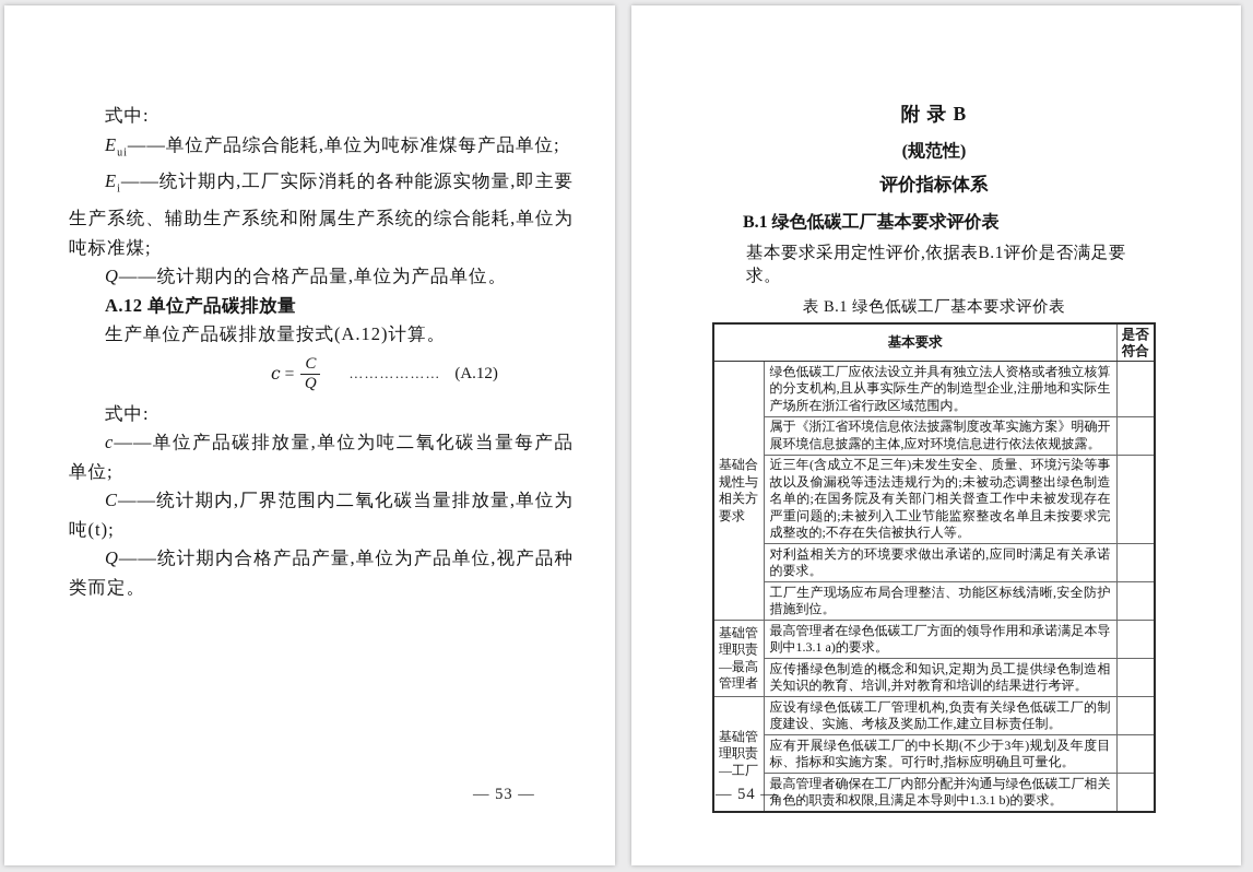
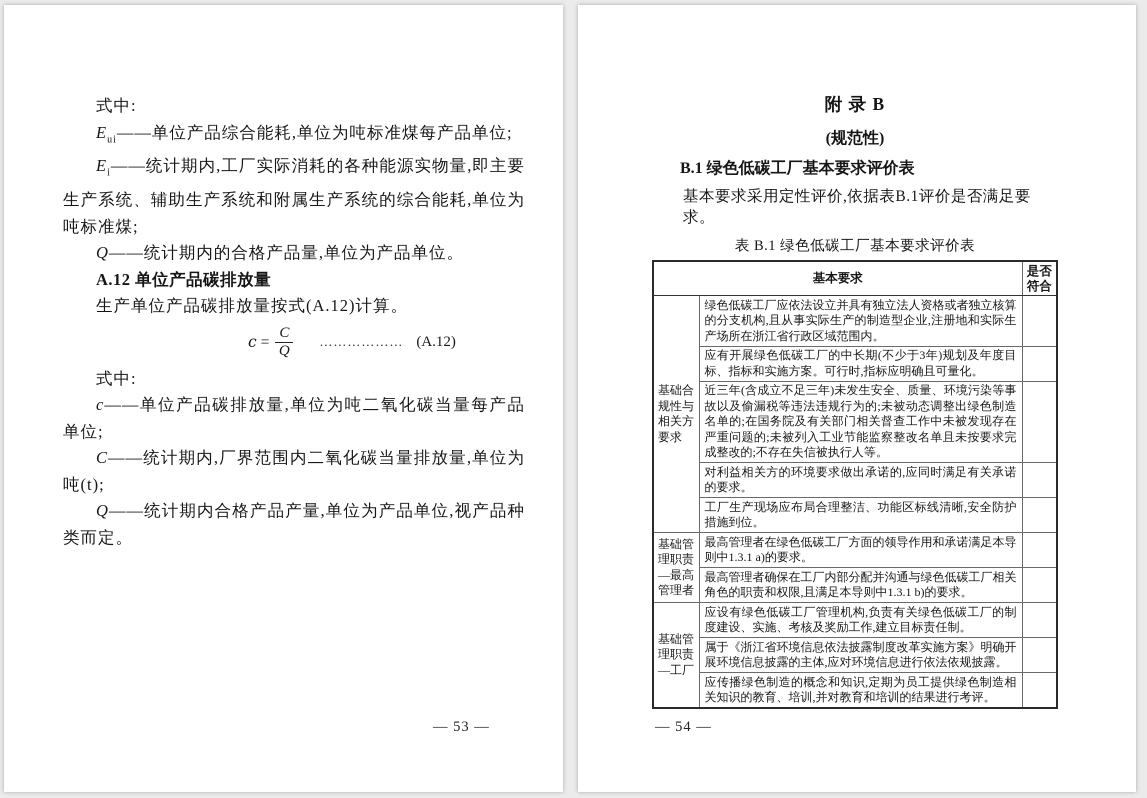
  式中:
  Eui——单位产品综合能耗,单位为吨标准煤每产品单位;
  Ei——统计期内,工厂实际消耗的各种能源实物量,即主要生产系统、辅助生产系统和附属生产系统的综合能耗,单位为吨标准煤;
  Q——统计期内的合格产品量,单位为产品单位。
  A.12 单位产品碳排放量
  生产单位产品碳排放量按式(A.12)计算。
  c =
  C
  Q
  ………………
  (A.12)
  式中:
  c——单位产品碳排放量,单位为吨二氧化碳当量每产品单位;
  C——统计期内,厂界范围内二氧化碳当量排放量,单位为吨(t);
  Q——统计期内合格产品产量,单位为产品单位,视产品种类而定。
  — 53 —
  附 录 B
  (规范性)
- 评价指标体系
  B.1 绿色低碳工厂基本要求评价表
  基本要求采用定性评价,依据表B.1评价是否满足要求。
  表 B.1 绿色低碳工厂基本要求评价表
  基本要求	是否 符合
  基础合 规性与 相关方 要求	绿色低碳工厂应依法设立并具有独立法人资格或者独立核算的分支机构,且从事实际生产的制造型企业,注册地和实际生产场所在浙江省行政区域范围内。
- 属于《浙江省环境信息依法披露制度改革实施方案》明确开展环境信息披露的主体,应对环境信息进行依法依规披露。
+ 应有开展绿色低碳工厂的中长期(不少于3年)规划及年度目标、指标和实施方案。可行时,指标应明确且可量化。
  近三年(含成立不足三年)未发生安全、质量、环境污染等事故以及偷漏税等违法违规行为的;未被动态调整出绿色制造名单的;在国务院及有关部门相关督查工作中未被发现存在严重问题的;未被列入工业节能监察整改名单且未按要求完成整改的;不存在失信被执行人等。
  对利益相关方的环境要求做出承诺的,应同时满足有关承诺的要求。
  工厂生产现场应布局合理整洁、功能区标线清晰,安全防护措施到位。
  基础管 理职责 —最高 管理者	最高管理者在绿色低碳工厂方面的领导作用和承诺满足本导则中1.3.1 a)的要求。
- 应传播绿色制造的概念和知识,定期为员工提供绿色制造相关知识的教育、培训,并对教育和培训的结果进行考评。
+ 最高管理者确保在工厂内部分配并沟通与绿色低碳工厂相关角色的职责和权限,且满足本导则中1.3.1 b)的要求。
  基础管 理职责 —工厂	应设有绿色低碳工厂管理机构,负责有关绿色低碳工厂的制度建设、实施、考核及奖励工作,建立目标责任制。
- 应有开展绿色低碳工厂的中长期(不少于3年)规划及年度目标、指标和实施方案。可行时,指标应明确且可量化。
+ 属于《浙江省环境信息依法披露制度改革实施方案》明确开展环境信息披露的主体,应对环境信息进行依法依规披露。
- 最高管理者确保在工厂内部分配并沟通与绿色低碳工厂相关角色的职责和权限,且满足本导则中1.3.1 b)的要求。
+ 应传播绿色制造的概念和知识,定期为员工提供绿色制造相关知识的教育、培训,并对教育和培训的结果进行考评。
  — 54 —
